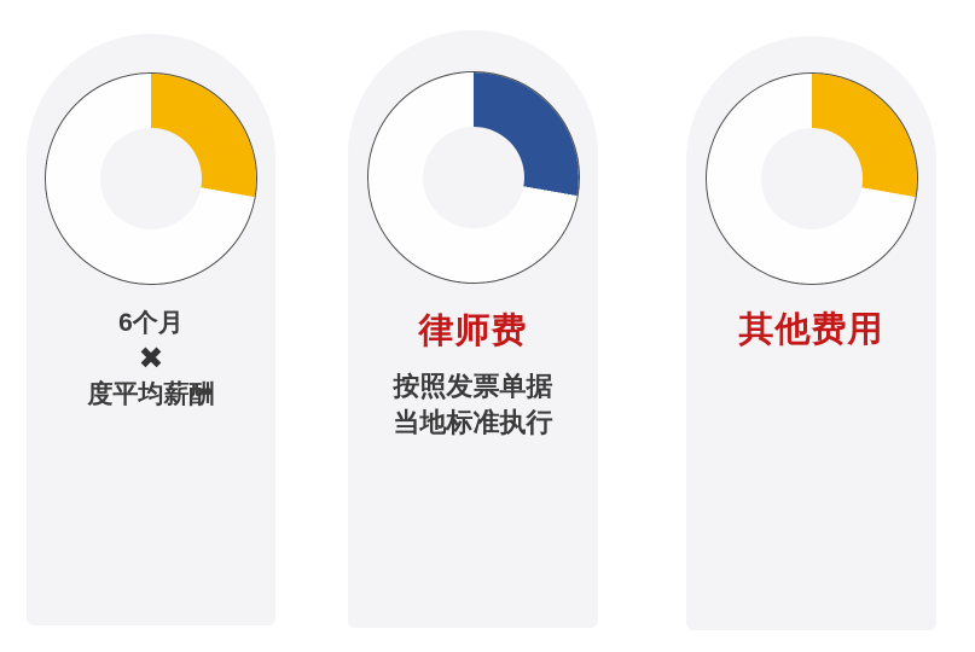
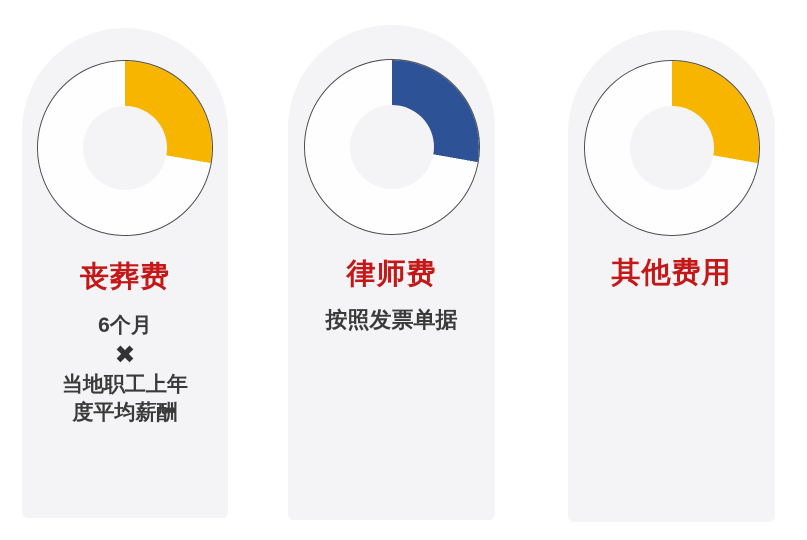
+ 丧葬费
  6个月
  ✖
+ 当地职工上年
  度平均薪酬
  律师费
  按照发票单据
- 当地标准执行
  其他费用
